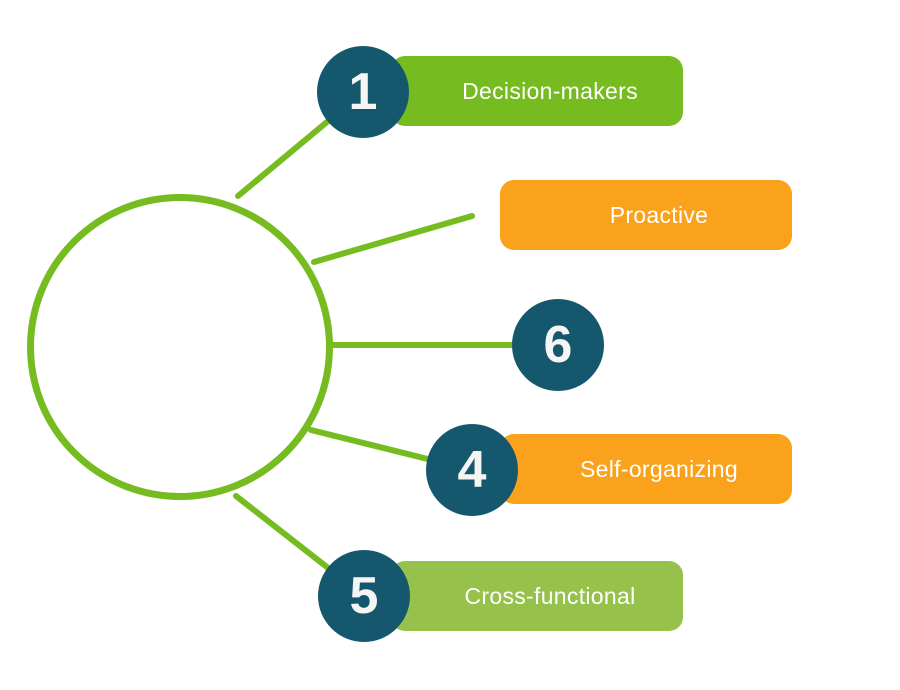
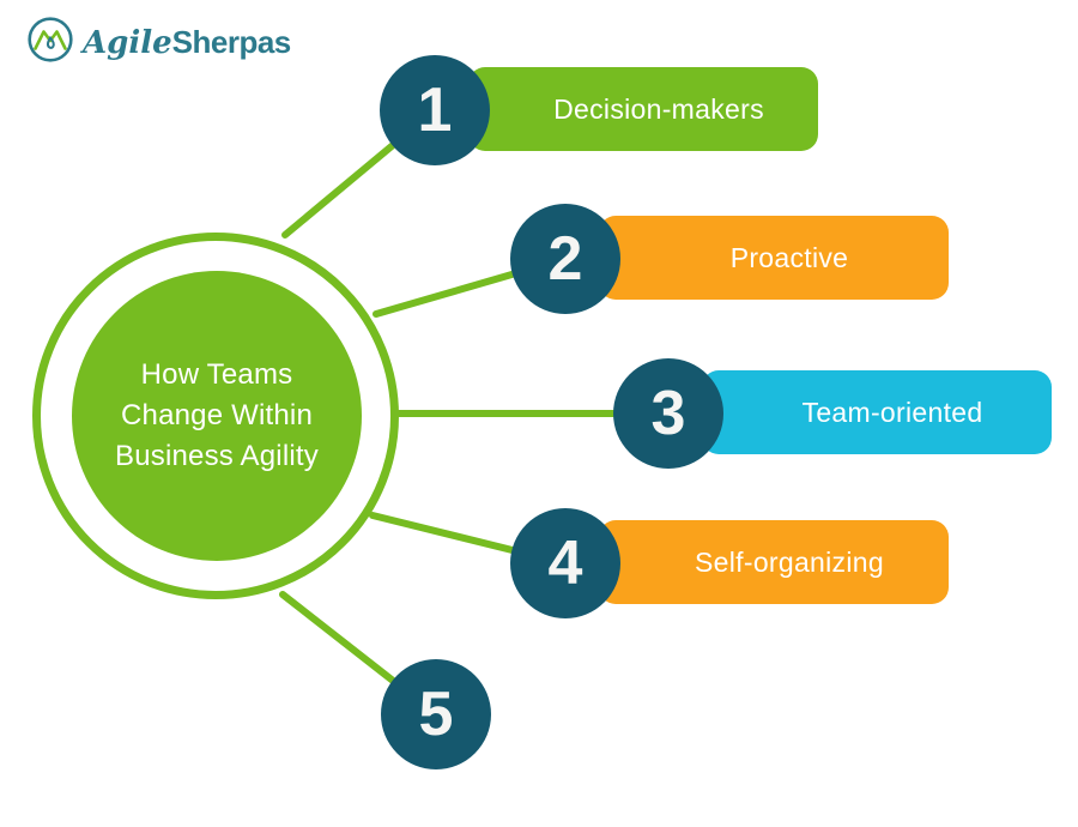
+ AgileSherpas
+ How Teams
+ Change Within
+ Business Agility
  Decision-makers
  1
  Proactive
+ 2
+ Team-oriented
- 6
+ 3
  Self-organizing
  4
- Cross-functional
  5
